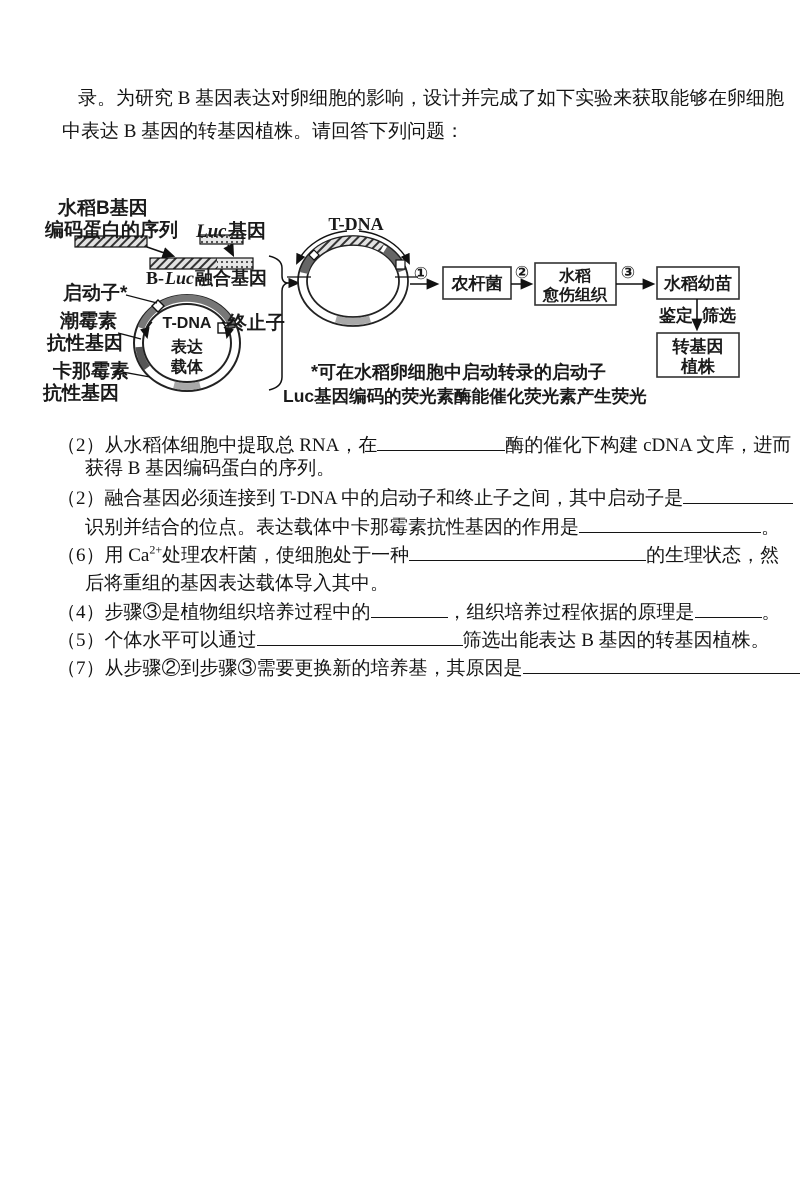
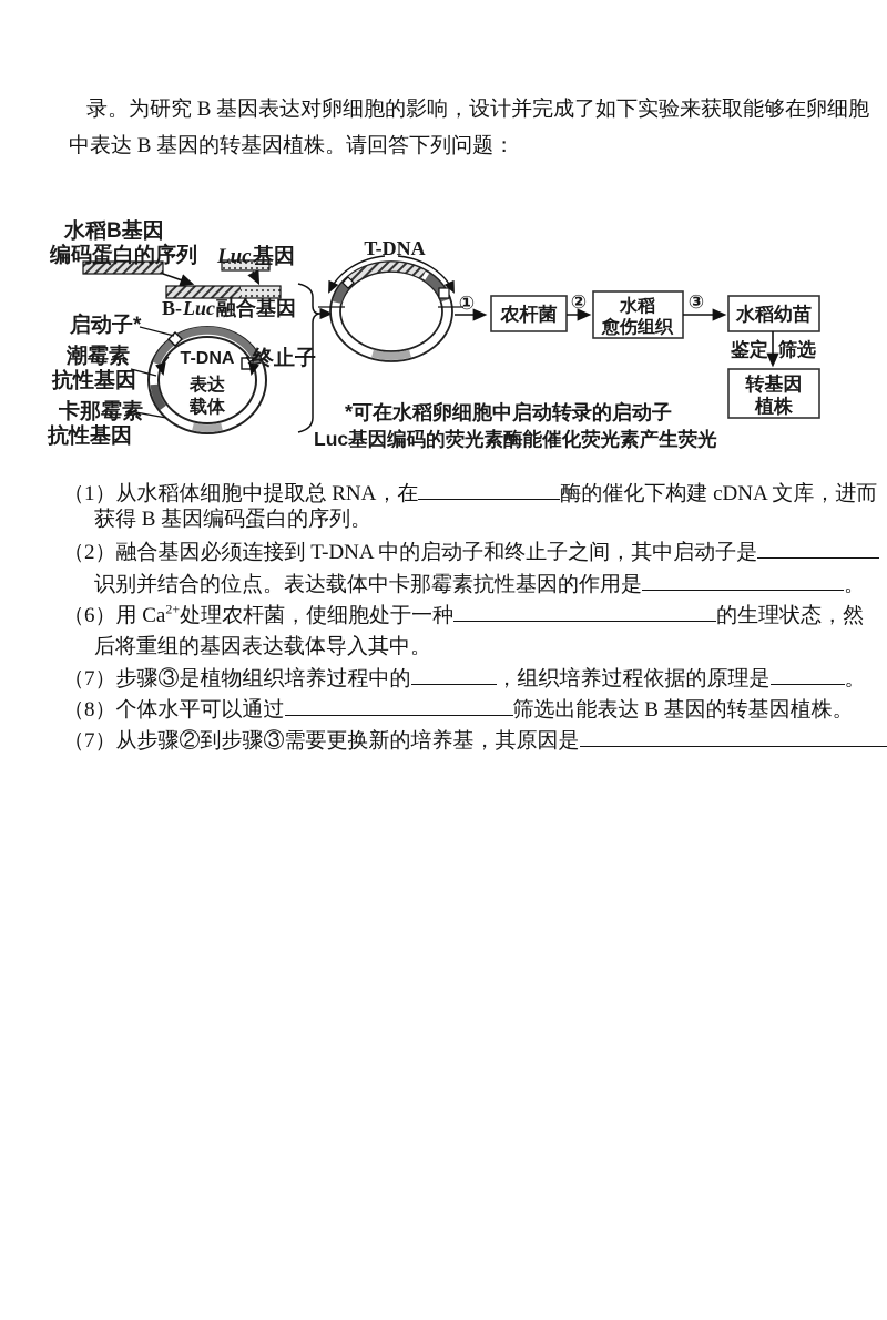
  录。为研究 B 基因表达对卵细胞的影响，设计并完成了如下实验来获取能够在卵细胞
  中表达 B 基因的转基因植株。请回答下列问题：
  水稻B基因
  编码蛋白的序列
  Luc
  基因
  B-
  Luc
  融合基因
  T-DNA
  表达
  载体
  启动子*
  潮霉素
  抗性基因
  终止子
  卡那霉
  抗性基因
  T-DNA
  ①
  农杆菌
  ②
  水稻
  愈伤组织
  ③
  水稻幼苗
  鉴定
  筛选
  转基因
  植株
  *可在水稻卵细胞中启动转录的启动子
  Luc基因编码的荧光素酶能催化荧光素产生荧光
- （2）从水稻体细胞中提取总 RNA，在 酶的催化下构建 cDNA 文库，进而
+ （1）从水稻体细胞中提取总 RNA，在 酶的催化下构建 cDNA 文库，进而
  获得 B 基因编码蛋白的序列。
  （2）融合基因必须连接到 T-DNA 中的启动子和终止子之间，其中启动子是
  识别并结合的位点。表达载体中卡那霉素抗性基因的作用是 。
  （6）用 Ca2+处理农杆菌，使细胞处于一种 的生理状态，然
  后将重组的基因表达载体导入其中。
- （4）步骤③是植物组织培养过程中的 ，组织培养过程依据的原理是 。
+ （7）步骤③是植物组织培养过程中的 ，组织培养过程依据的原理是 。
- （5）个体水平可以通过 筛选出能表达 B 基因的转基因植株。
+ （8）个体水平可以通过 筛选出能表达 B 基因的转基因植株。
  （7）从步骤②到步骤③需要更换新的培养基，其原因是
